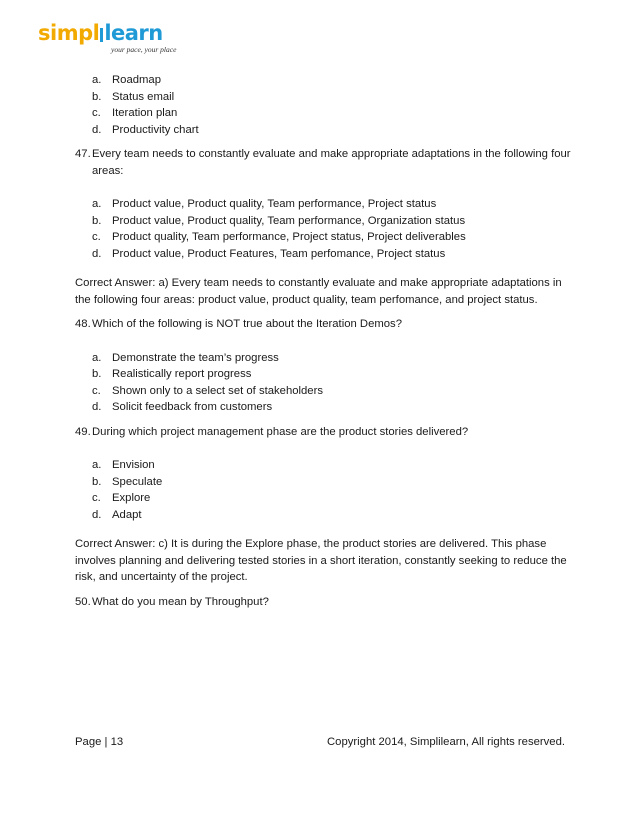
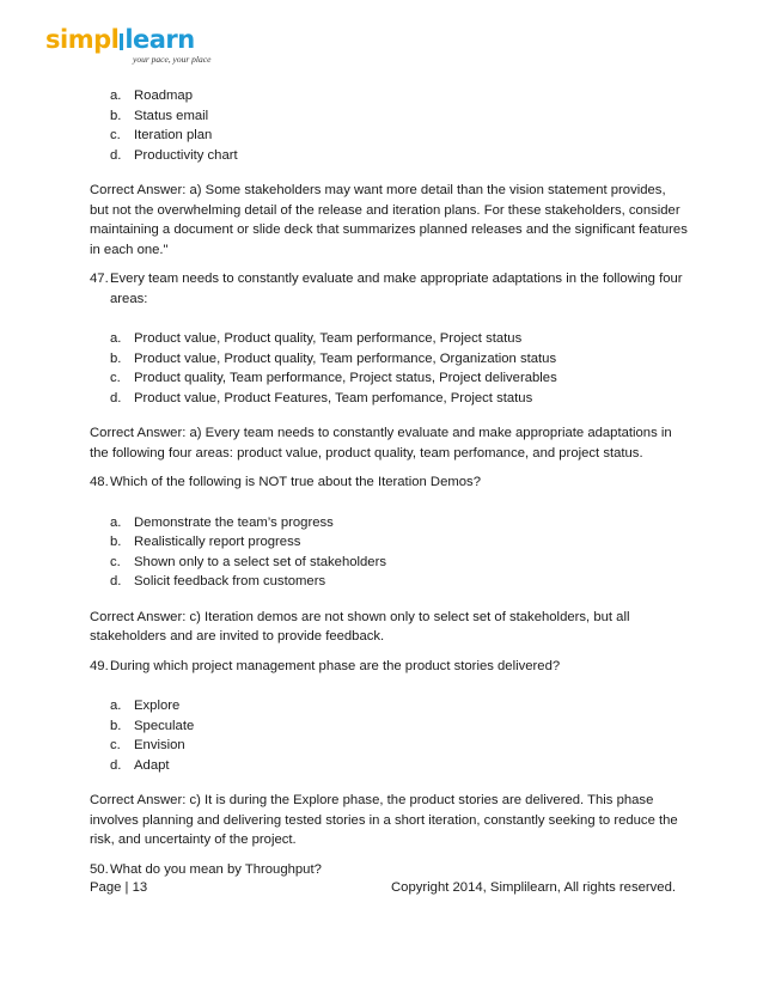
  simpl learn
  your pace, your place
  a.
  Roadmap
  b.
  Status email
  c.
  Iteration plan
  d.
  Productivity chart
+ Correct Answer: a) Some stakeholders may want more detail than the vision statement provides, but not the overwhelming detail of the release and iteration plans. For these stakeholders, consider maintaining a document or slide deck that summarizes planned releases and the significant features in each one."
  47.
  Every team needs to constantly evaluate and make appropriate adaptations in the following four areas:
  a.
  Product value, Product quality, Team performance, Project status
  b.
  Product value, Product quality, Team performance, Organization status
  c.
  Product quality, Team performance, Project status, Project deliverables
  d.
  Product value, Product Features, Team perfomance, Project status
  Correct Answer: a) Every team needs to constantly evaluate and make appropriate adaptations in the following four areas: product value, product quality, team perfomance, and project status.
  48.
  Which of the following is NOT true about the Iteration Demos?
  a.
  Demonstrate the team’s progress
  b.
  Realistically report progress
  c.
  Shown only to a select set of stakeholders
  d.
  Solicit feedback from customers
+ Correct Answer: c) Iteration demos are not shown only to select set of stakeholders, but all stakeholders and are invited to provide feedback.
  49.
  During which project management phase are the product stories delivered?
  a.
- Envision
+ Explore
  b.
  Speculate
  c.
- Explore
+ Envision
  d.
  Adapt
  Correct Answer: c) It is during the Explore phase, the product stories are delivered. This phase involves planning and delivering tested stories in a short iteration, constantly seeking to reduce the risk, and uncertainty of the project.
  50.
  What do you mean by Throughput?
  Page | 13
  Copyright 2014, Simplilearn, All rights reserved.
